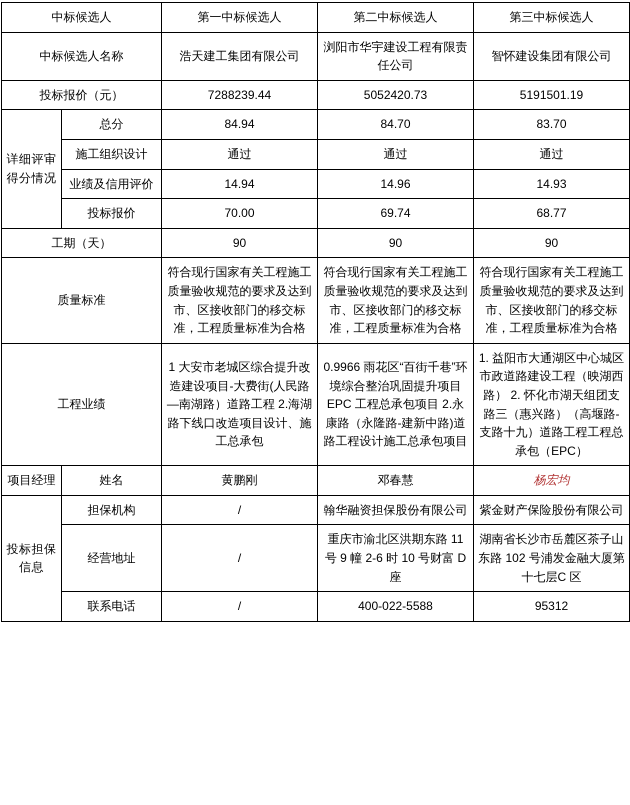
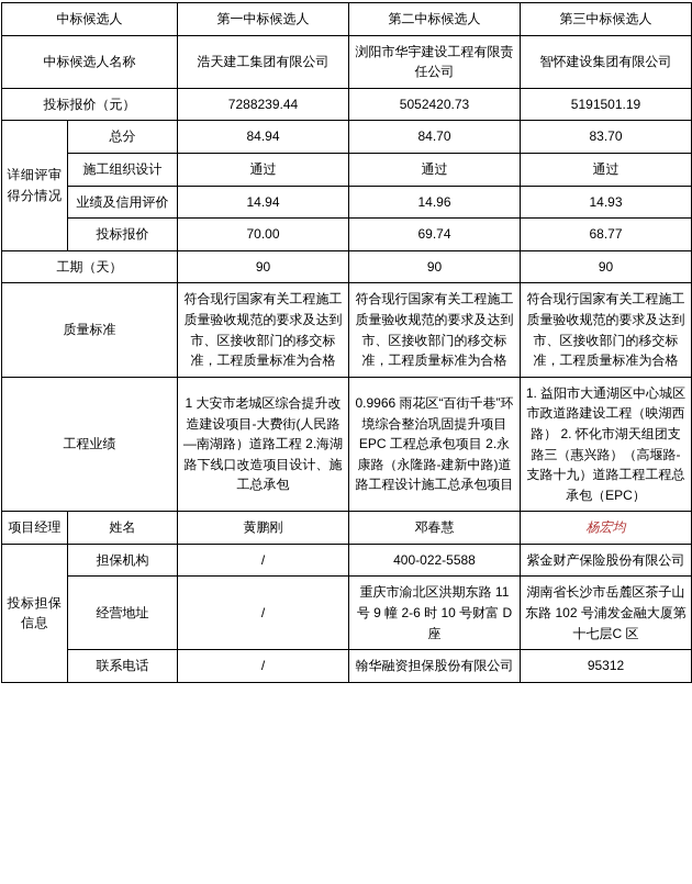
  中标候选人	第一中标候选人	第二中标候选人	第三中标候选人
  中标候选人名称	浩天建工集团有限公司	浏阳市华宇建设工程有限责任公司	智怀建设集团有限公司
  投标报价（元）	7288239.44	5052420.73	5191501.19
  详细评审得分情况	总分	84.94	84.70	83.70
  施工组织设计	通过	通过	通过
  业绩及信用评价	14.94	14.96	14.93
  投标报价	70.00	69.74	68.77
  工期（天）	90	90	90
  质量标准	符合现行国家有关工程施工质量验收规范的要求及达到市、区接收部门的移交标准，工程质量标准为合格	符合现行国家有关工程施工质量验收规范的要求及达到市、区接收部门的移交标准，工程质量标准为合格	符合现行国家有关工程施工质量验收规范的要求及达到市、区接收部门的移交标准，工程质量标准为合格
  工程业绩	1 大安市老城区综合提升改造建设项目-大费街(人民路—南湖路）道路工程 2.海湖路下线口改造项目设计、施工总承包	0.9966 雨花区“百街千巷”环境综合整治巩固提升项目 EPC 工程总承包项目 2.永康路（永隆路-建新中路)道路工程设计施工总承包项目	1. 益阳市大通湖区中心城区市政道路建设工程（映湖西路） 2. 怀化市湖天组团支路三（惠兴路）（高堰路-支路十九）道路工程工程总承包（EPC）
  项目经理	姓名	黄鹏刚	邓春慧	杨宏均
- 投标担保信息	担保机构	/	翰华融资担保股份有限公司	紫金财产保险股份有限公司
+ 投标担保信息	担保机构	/	400-022-5588	紫金财产保险股份有限公司
  经营地址	/	重庆市渝北区洪期东路 11 号 9 幢 2-6 时 10 号财富 D 座	湖南省长沙市岳麓区茶子山东路 102 号浦发金融大厦第十七层C 区
- 联系电话	/	400-022-5588	95312
+ 联系电话	/	翰华融资担保股份有限公司	95312
